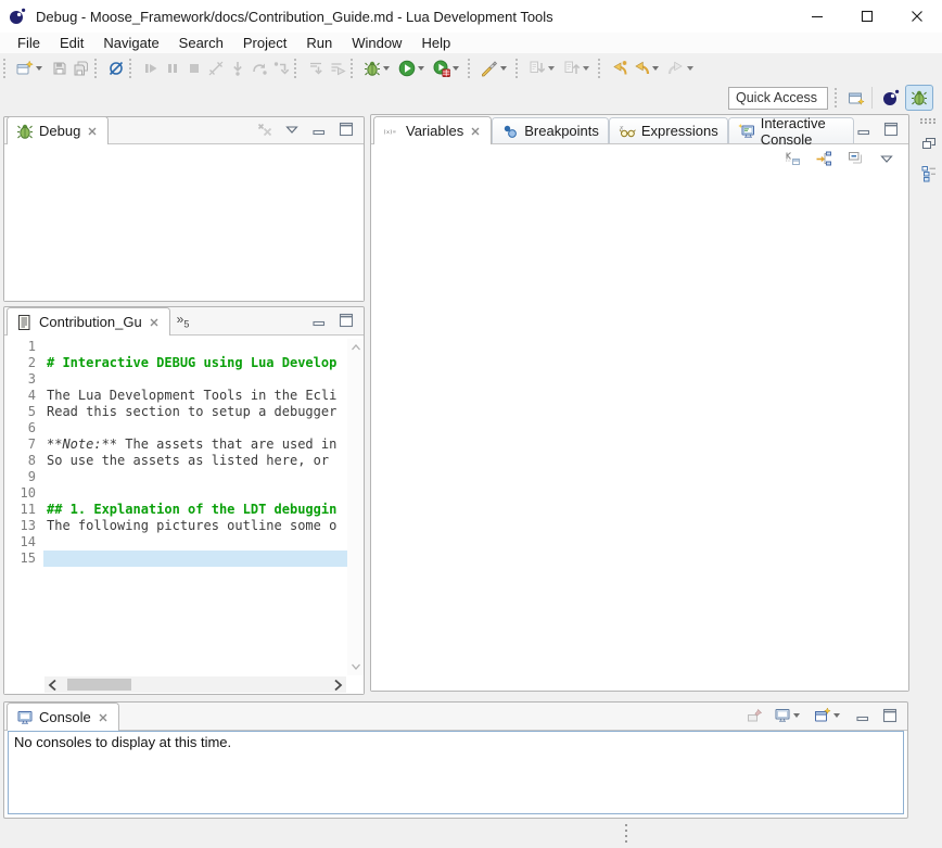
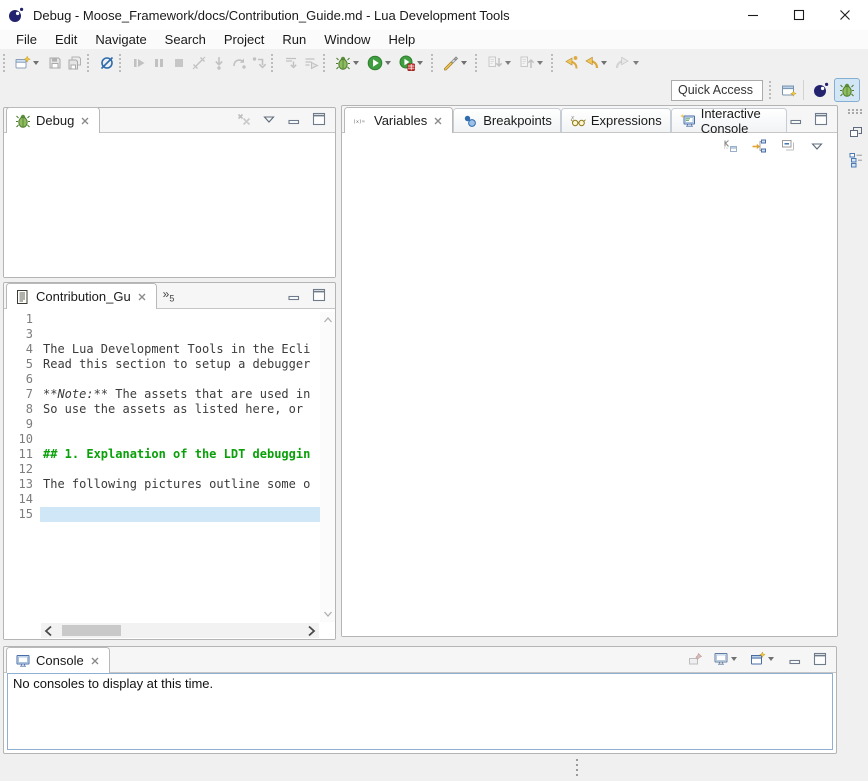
  Debug - Moose_Framework/docs/Contribution_Guide.md - Lua Development Tools
  File
  Edit
  Navigate
  Search
  Project
  Run
  Window
  Help
  Quick Access
  Debug
  Contribution_Gu
  »5
  1
- 2
- # Interactive DEBUG using Lua Develop
  3
  4
  The Lua Development Tools in the Ecli
  5
  Read this section to setup a debugger
  6
  7
  **Note:** The assets that are used in
  8
  So use the assets as listed here, or
  9
  10
  11
  ## 1. Explanation of the LDT debuggin
+ 12
  13
  The following pictures outline some o
  14
  15
  Variables
  Breakpoints
  Expressions
  Interactive Console
  Console
  No consoles to display at this time.
